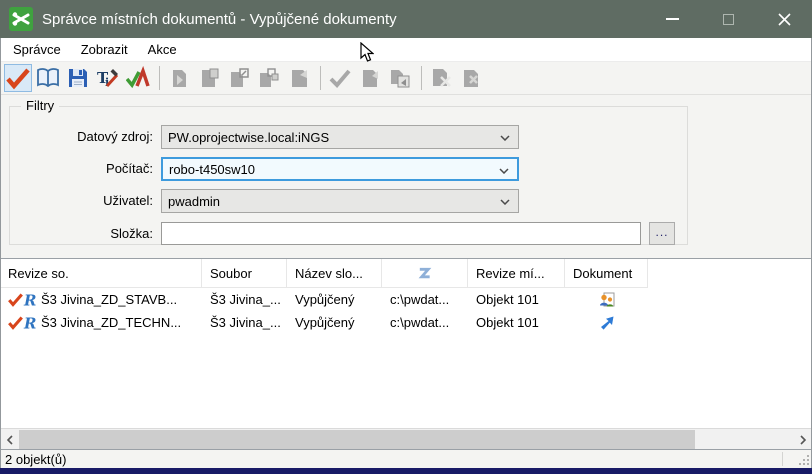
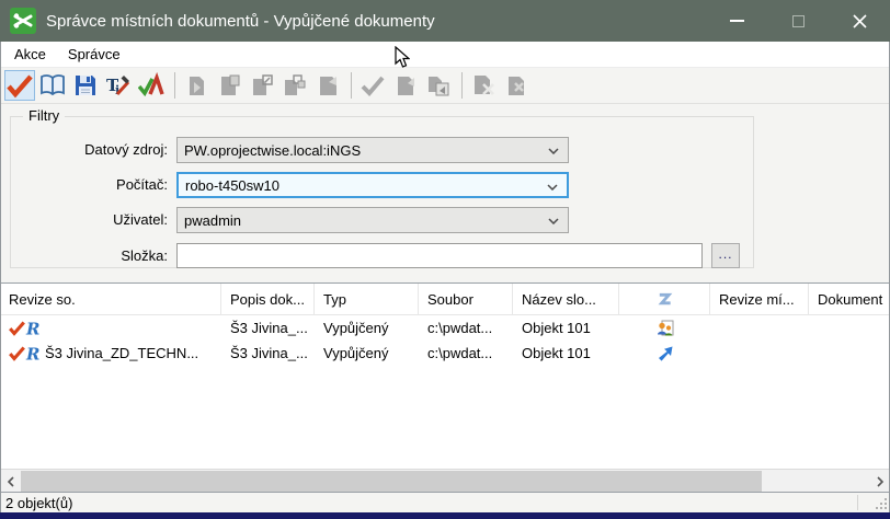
  Správce místních dokumentů - Vypůjčené dokumenty
- Správce
+ Akce
- Zobrazit
- Akce
+ Správce
  T
  i
  Filtry
  Datový zdroj:
  PW.oprojectwise.local:iNGS
  Počítač:
  robo-t450sw10
  Uživatel:
  pwadmin
  Složka:
  ...
  Revize so.
+ Popis dok...
+ Typ
  Soubor
  Název slo...
  Revize mí...
  Dokument
  R
- Š3 Jivina_ZD_STAVB...
  Š3 Jivina_...
  Vypůjčený
  c:\pwdat...
  Objekt 101
  R
  Š3 Jivina_ZD_TECHN...
  Š3 Jivina_...
  Vypůjčený
  c:\pwdat...
  Objekt 101
  2 objekt(ů)
